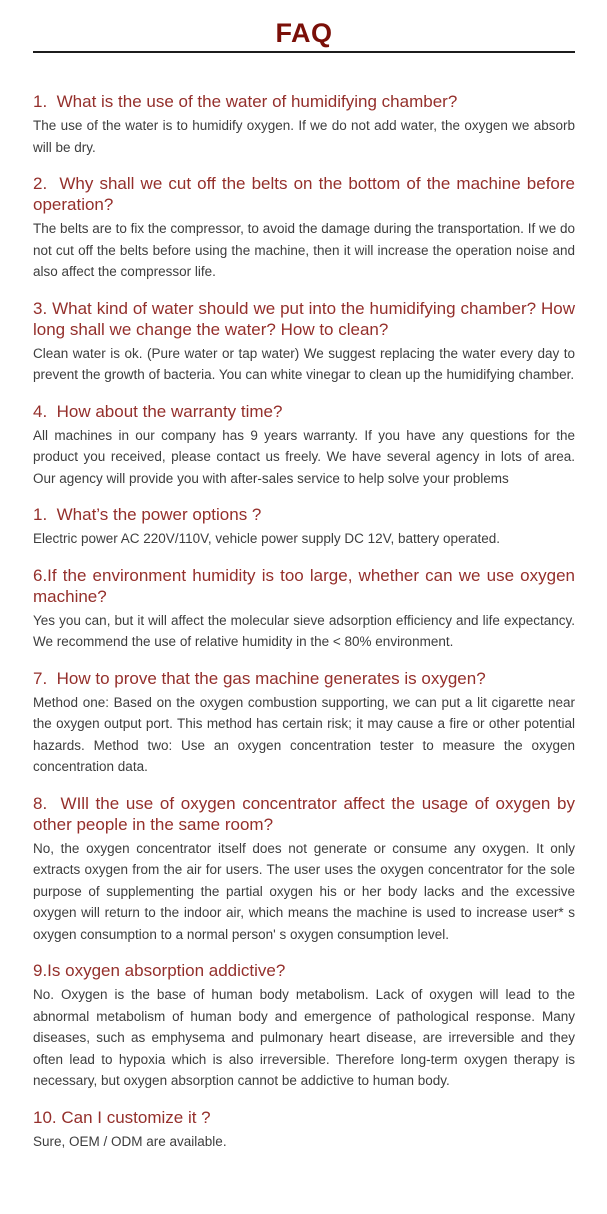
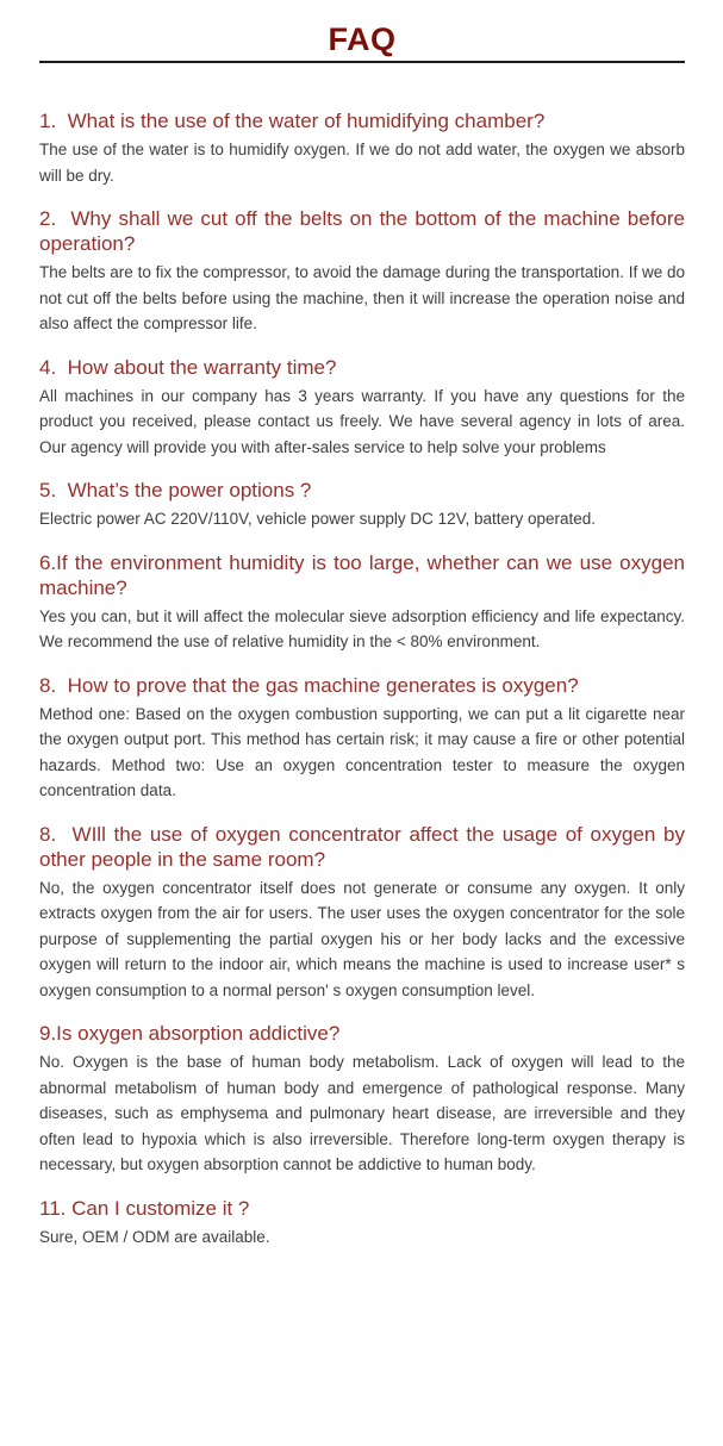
  FAQ
  1. What is the use of the water of humidifying chamber?
  The use of the water is to humidify oxygen. If we do not add water, the oxygen we absorb will be dry.
  2. Why shall we cut off the belts on the bottom of the machine before operation?
  The belts are to fix the compressor, to avoid the damage during the transportation. If we do not cut off the belts before using the machine, then it will increase the operation noise and also affect the compressor life.
- 3. What kind of water should we put into the humidifying chamber? How long shall we change the water? How to clean?
- Clean water is ok. (Pure water or tap water) We suggest replacing the water every day to prevent the growth of bacteria. You can white vinegar to clean up the humidifying chamber.
  4. How about the warranty time?
- All machines in our company has 9 years warranty. If you have any questions for the product you received, please contact us freely. We have several agency in lots of area. Our agency will provide you with after-sales service to help solve your problems
+ All machines in our company has 3 years warranty. If you have any questions for the product you received, please contact us freely. We have several agency in lots of area. Our agency will provide you with after-sales service to help solve your problems
- 1. What’s the power options ?
+ 5. What’s the power options ?
  Electric power AC 220V/110V, vehicle power supply DC 12V, battery operated.
  6.If the environment humidity is too large, whether can we use oxygen machine?
  Yes you can, but it will affect the molecular sieve adsorption efficiency and life expectancy. We recommend the use of relative humidity in the < 80% environment.
- 7. How to prove that the gas machine generates is oxygen?
+ 8. How to prove that the gas machine generates is oxygen?
  Method one: Based on the oxygen combustion supporting, we can put a lit cigarette near the oxygen output port. This method has certain risk; it may cause a fire or other potential hazards. Method two: Use an oxygen concentration tester to measure the oxygen concentration data.
  8. WIll the use of oxygen concentrator affect the usage of oxygen by other people in the same room?
  No, the oxygen concentrator itself does not generate or consume any oxygen. It only extracts oxygen from the air for users. The user uses the oxygen concentrator for the sole purpose of supplementing the partial oxygen his or her body lacks and the excessive oxygen will return to the indoor air, which means the machine is used to increase user* s oxygen consumption to a normal person' s oxygen consumption level.
  9.Is oxygen absorption addictive?
  No. Oxygen is the base of human body metabolism. Lack of oxygen will lead to the abnormal metabolism of human body and emergence of pathological response. Many diseases, such as emphysema and pulmonary heart disease, are irreversible and they often lead to hypoxia which is also irreversible. Therefore long-term oxygen therapy is necessary, but oxygen absorption cannot be addictive to human body.
- 10. Can I customize it ?
+ 11. Can I customize it ?
  Sure, OEM / ODM are available.
